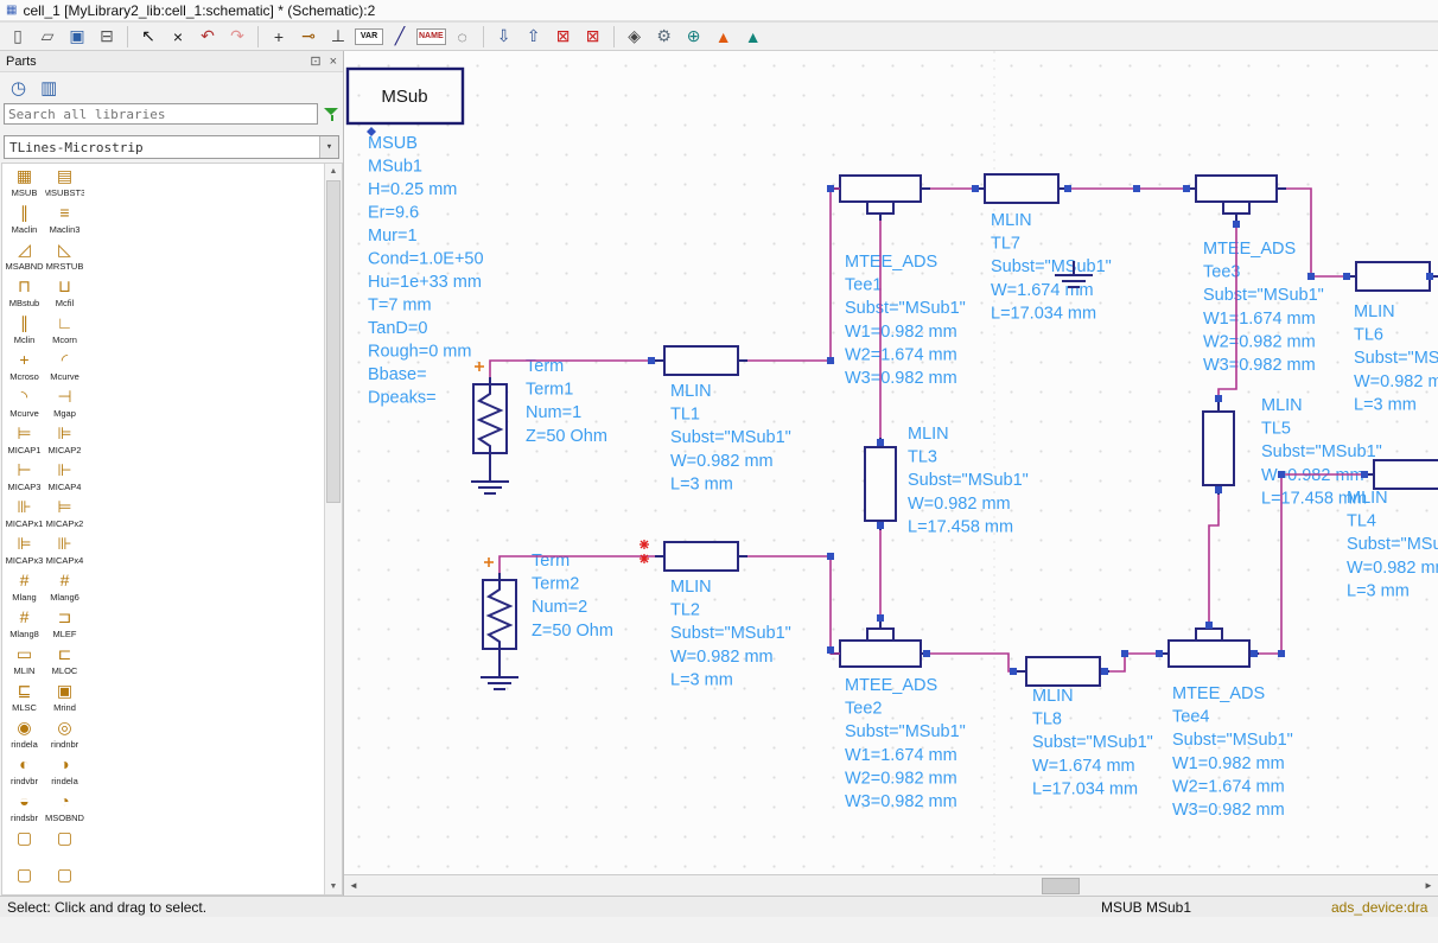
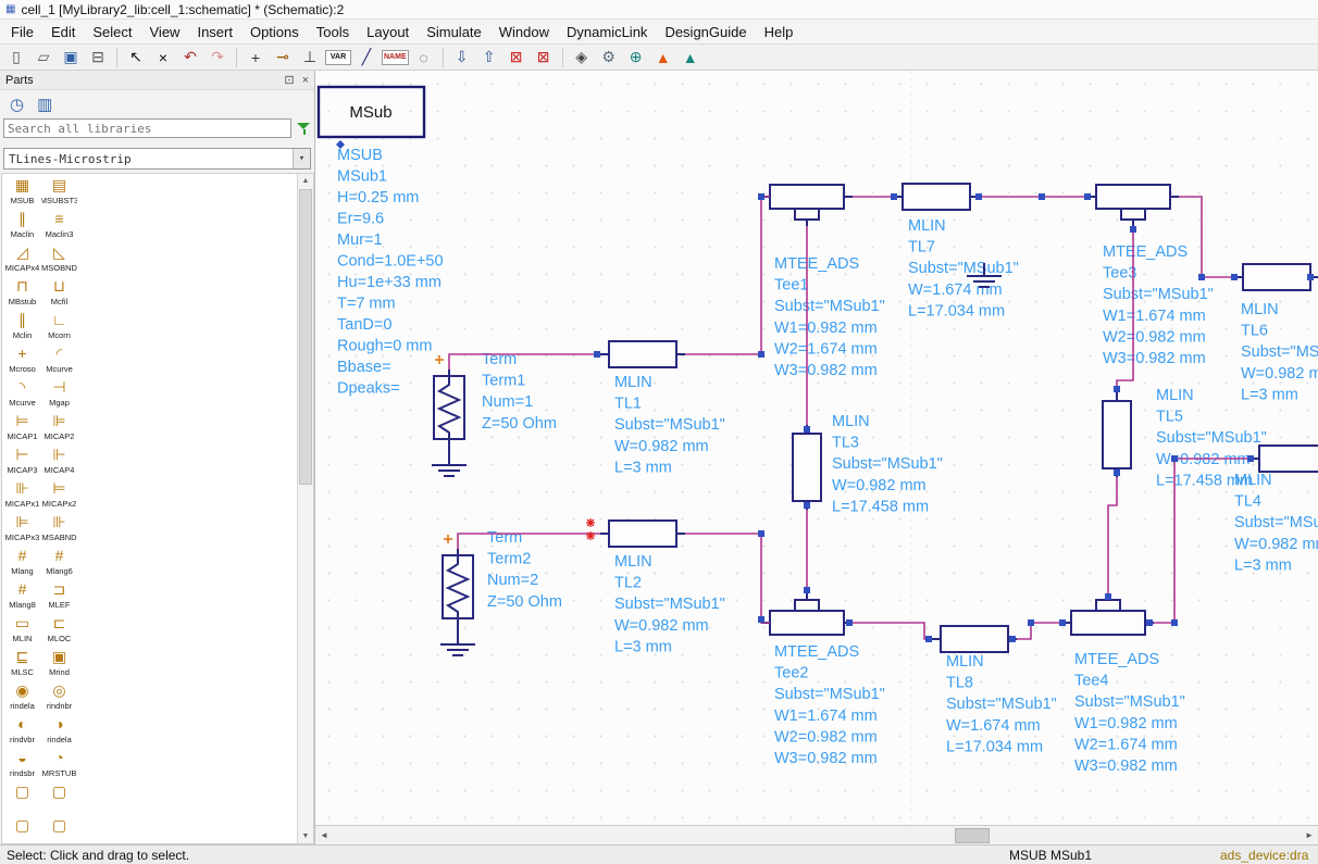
  ▦
  cell_1 [MyLibrary2_lib:cell_1:schematic] * (Schematic):2
+ File
+ Edit
+ Select
+ View
+ Insert
+ Options
+ Tools
+ Layout
+ Simulate
+ Window
+ DynamicLink
+ DesignGuide
+ Help
  ▯
  ▱
  ▣
  ⊟
  ↖
  ×
  ↶
  ↷
  +
  ⊸
  ⊥
  ╱
  ◌
  ⇩
  ⇧
  ⊠
  ⊠
  ◈
  ⚙
  ⊕
  ▲
  ▲
  Parts
  ⊡
  ×
  ◷
  ▥
  Search all libraries
  TLines-Microstrip
  ▾
  ▦
  MSUB
  ▤
  MSUBST3
  ∥
  Maclin
  ≡
  Maclin3
  ◿
- MSABND
+ MICAPx4
  ◺
- MRSTUB
+ MSOBND
  ⊓
  MBstub
  ⊔
  Mcfil
  ∥
  Mclin
  ∟
  Mcorn
  +
  Mcroso
  ◜
  Mcurve
  ◝
  Mcurve
  ⊣
  Mgap
  ⊨
  MICAP1
  ⊫
  MICAP2
  ⊢
  MICAP3
  ⊩
  MICAP4
  ⊪
  MICAPx1
  ⊨
  MICAPx2
  ⊫
  MICAPx3
  ⊪
- MICAPx4
+ MSABND
  #
  Mlang
  #
  Mlang6
  #
  Mlang8
  ⊐
  MLEF
  ▭
  MLIN
  ⊏
  MLOC
  ⊑
  MLSC
  ▣
  Mrind
  ◉
  rindela
  ◎
  rindnbr
  ◐
  rindvbr
  ◑
  rindela
  ◒
  rindsbr
  ◔
- MSOBND
+ MRSTUB
  ▢
  ▢
  ▢
  ▢
  Term
  Term1
  Num=1
  Z=50 Ohm
  Term
  Term2
  Num=2
  Z=50 Ohm
  MLIN
  TL1
  Subst="MSub1"
  W=0.982 mm
  L=3 mm
  MLIN
  TL2
  Subst="MSub1"
  W=0.982 mm
  L=3 mm
  MLIN
  TL3
  Subst="MSub1"
  W=0.982 mm
  L=17.458 mm
  MLIN
  TL4
  Subst="MSu
  W=0.982 m
  L=3 mm
  MLIN
  TL5
  Subst="MSub1"
  L=17.458 mm
  MLIN
  TL6
  W=0.982 m
  L=3 mm
  MLIN
  TL7
  Subst="MSub1"
  W=1.674 mm
  L=17.034 mm
  MLIN
  TL8
  Subst="MSub1"
  W=1.674 mm
  L=17.034 mm
  MTEE_ADS
  Tee1
  Subt="MSub1"
  W1=0.982 mm
  W2=1.674 mm
  W3=0.982 mm
  MTEE_ADS
  Tee2
  Subst="MSub1"
  W1=1.674 mm
  W2=0.982 mm
  W3=0.982 mm
  MTEE_ADS
  Tee
  Subst="MSub1"
  W1=1.674 mm
  W2=0.982 mm
  W3=0.982 mm
  MTEE_ADS
  Tee4
  Subst="MSub1"
  W1=0.982 mm
  W2=1.674 mm
  W3=0.982 mm
  MSUB
  MSub1
  H=0.25 mm
  Er=9.6
  Mur=1
  Cond=1.0E+50
  Hu=1e+33 mm
  T=7 mm
  TanD=0
  Rough=0 mm
  Bbase=
  Dpeaks=
  MSub
  ◄
  ►
  Select: Click and drag to select.
  MSUB MSub1
  ads_device:dra
